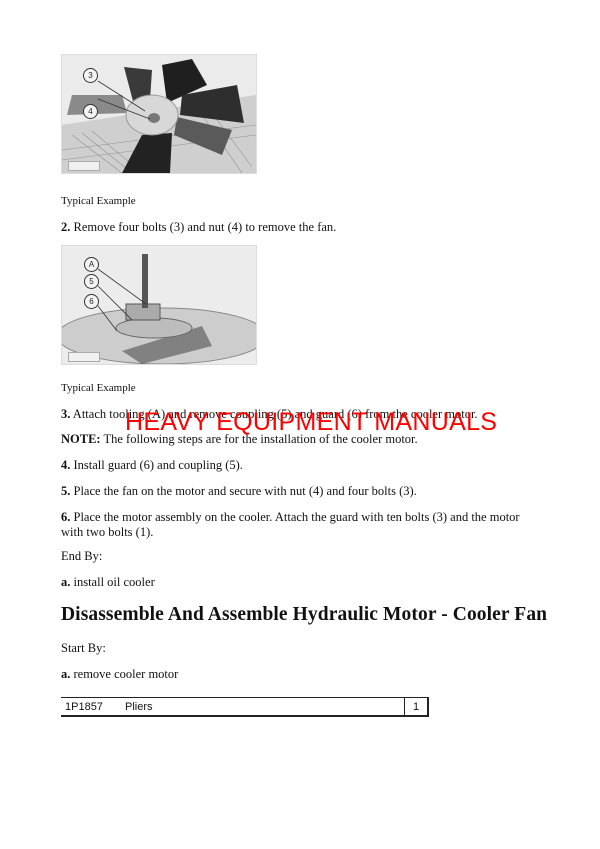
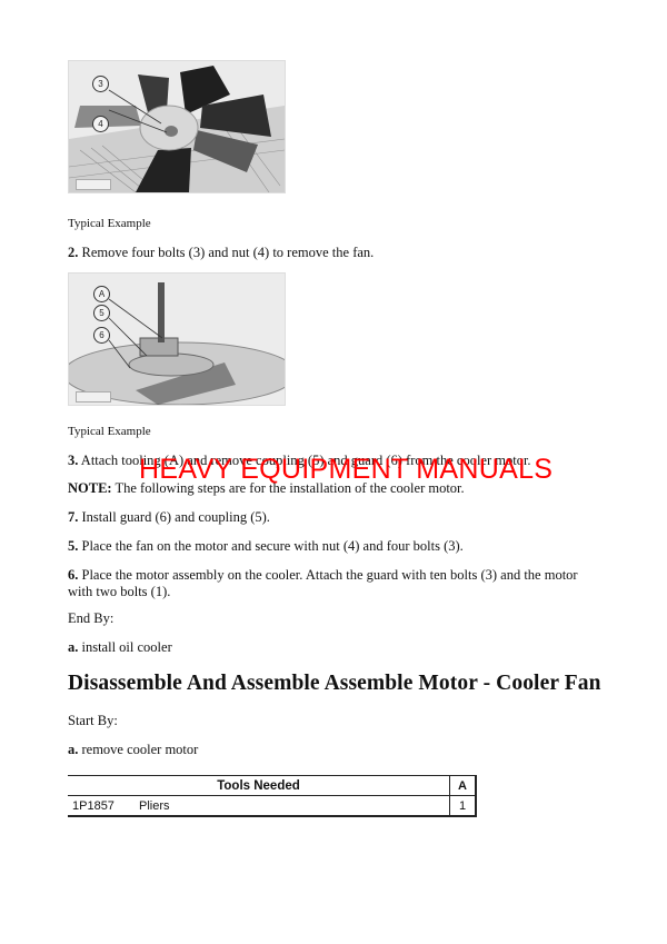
  3
  4
  Typical Example
  2. Remove four bolts (3) and nut (4) to remove the fan.
  A
  5
  6
  Typical Example
  3. Attach tooling (A) and remove coupling (5) and guard (6) from the cooler motor.
  HEAVY EQUIPMENT MANUALS
  NOTE: The following steps are for the installation of the cooler motor.
- 4. Install guard (6) and coupling (5).
+ 7. Install guard (6) and coupling (5).
  5. Place the fan on the motor and secure with nut (4) and four bolts (3).
  6. Place the motor assembly on the cooler. Attach the guard with ten bolts (3) and the motor with two bolts (1).
  End By:
  a. install oil cooler
- Disassemble And Assemble Hydraulic Motor - Cooler Fan
+ Disassemble And Assemble Assemble Motor - Cooler Fan
  Start By:
  a. remove cooler motor
+ Tools Needed	A
  1P1857 Pliers	1
